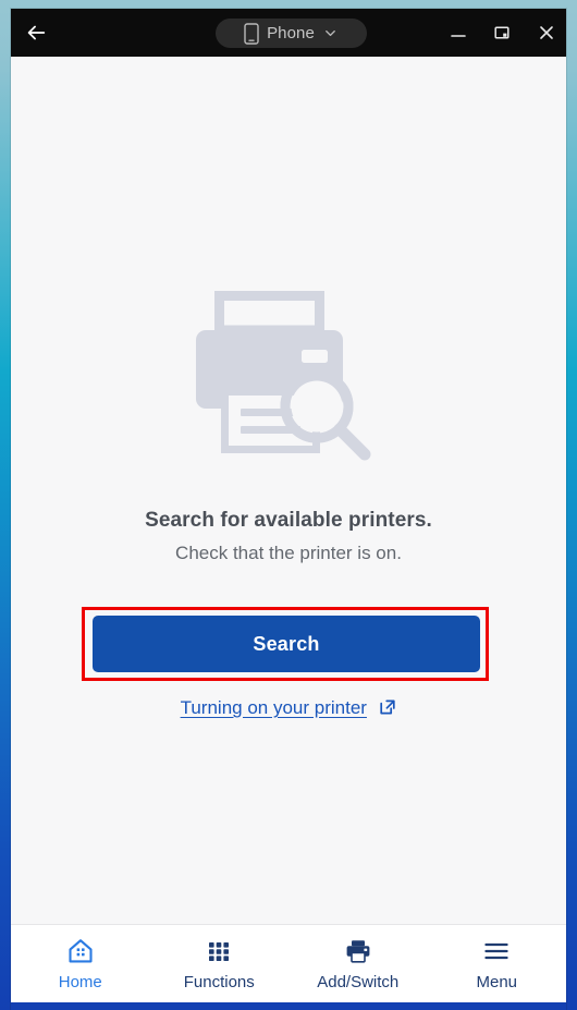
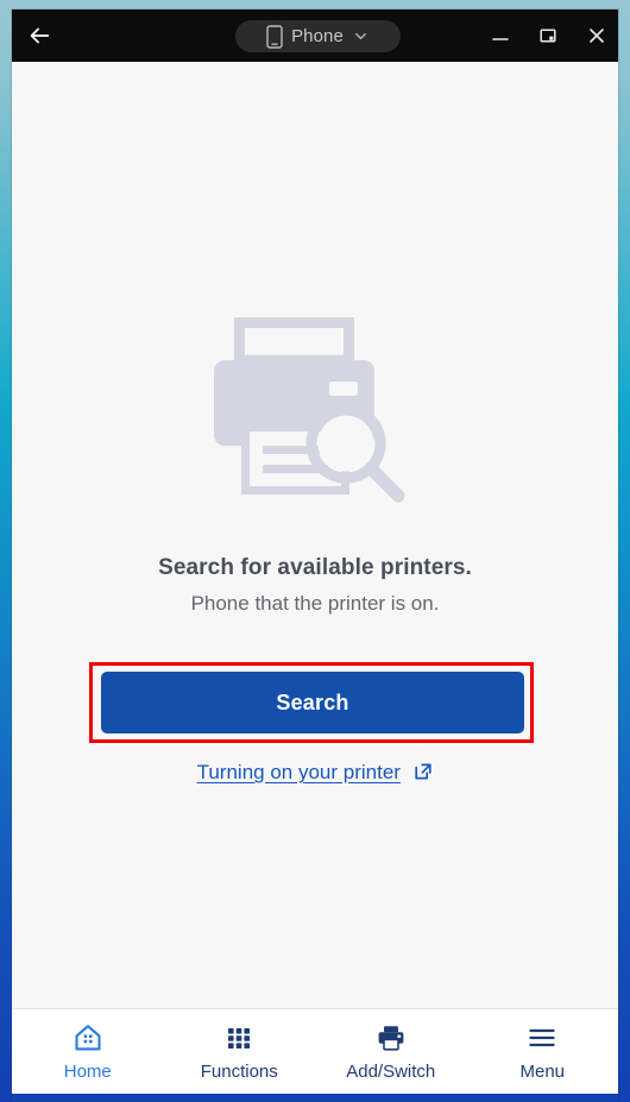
  Phone
  Search for available printers.
- Check that the printer is on.
+ Phone that the printer is on.
  Search
  Turning on your printer
  Home
  Functions
  Add/Switch
  Menu
